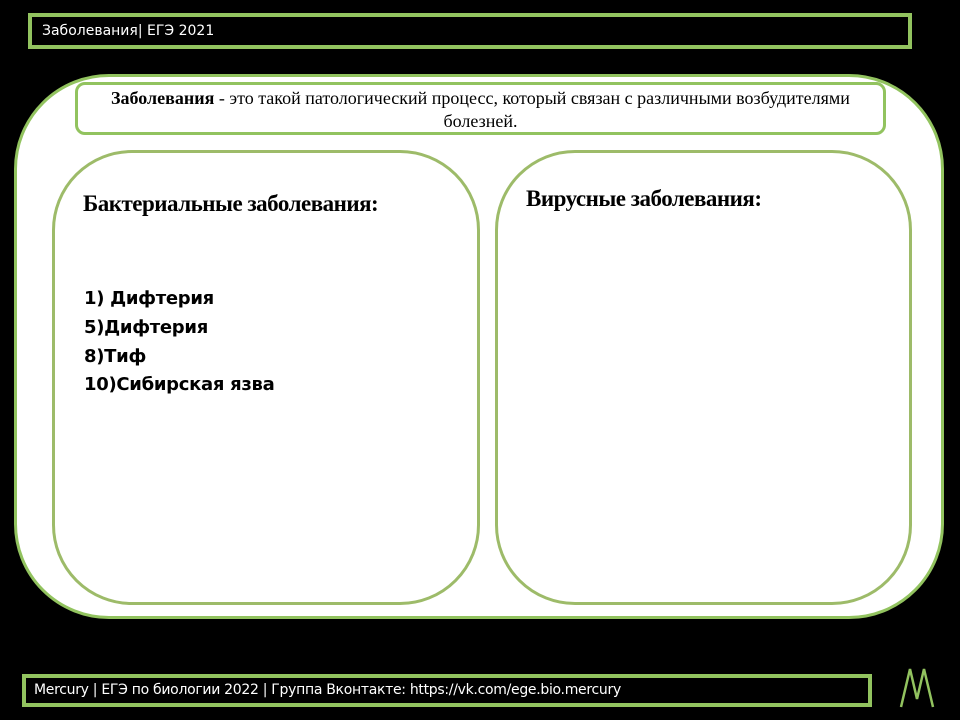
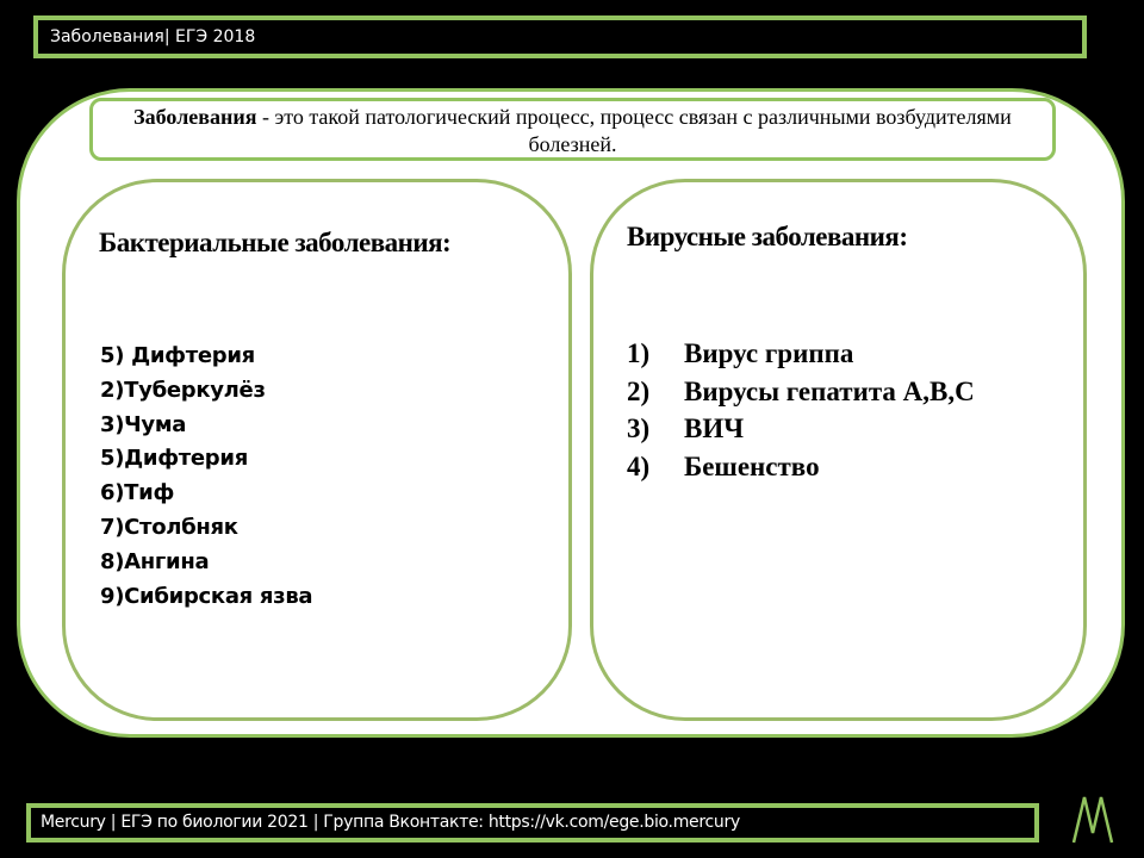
- Заболевания| ЕГЭ 2021
+ Заболевания| ЕГЭ 2018
- Заболевания - это такой патологический процесс, который связан с различными возбудителями болезней.
+ Заболевания - это такой патологический процесс, процесс связан с различными возбудителями болезней.
  Бактериальные заболевания:
- 1) Дифтерия
+ 5) Дифтерия
+ 2)Туберкулёз
+ 3)Чума
  5)Дифтерия
- 8)Тиф
+ 6)Тиф
+ 7)Столбняк
+ 8)Ангина
- 10)Сибирская язва
+ 9)Сибирская язва
  Вирусные заболевания:
+ 1) Вирус гриппа
+ 2) Вирусы гепатита А,В,С
+ 3) ВИЧ
+ 4) Бешенство
- Mercury | ЕГЭ по биологии 2022 | Группа Вконтакте: https://vk.com/ege.bio.mercury
+ Mercury | ЕГЭ по биологии 2021 | Группа Вконтакте: https://vk.com/ege.bio.mercury
